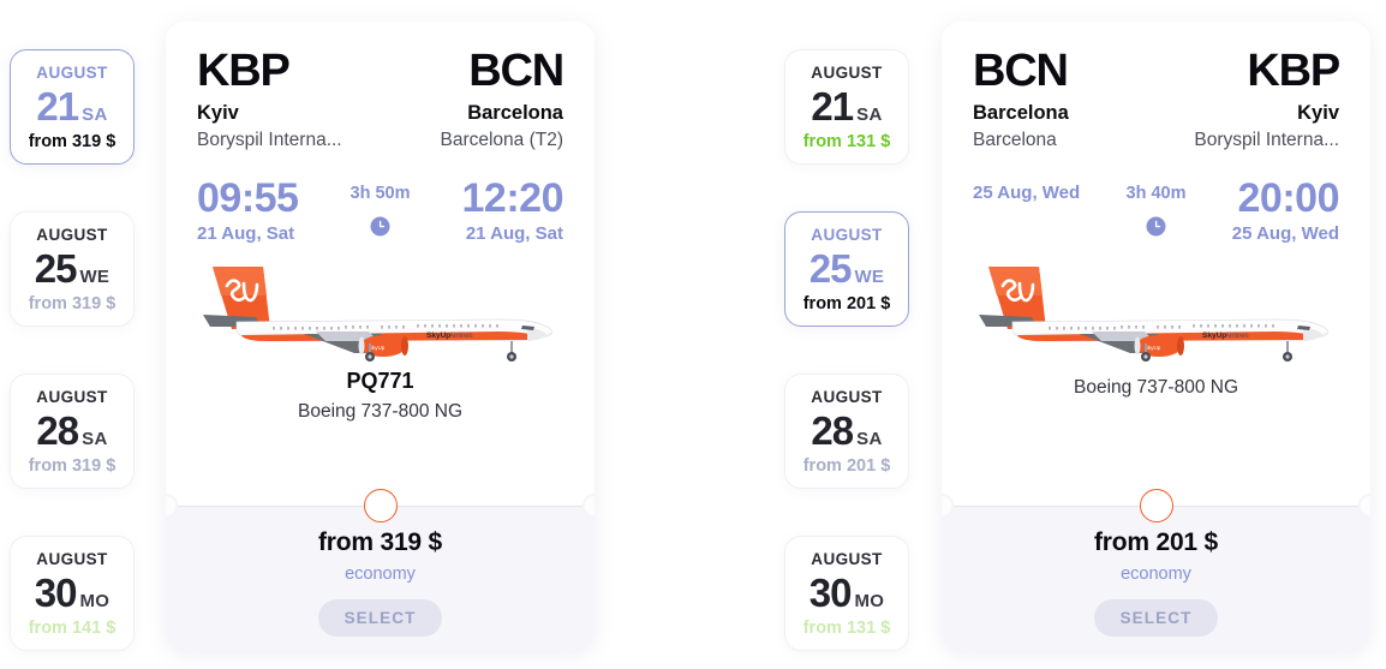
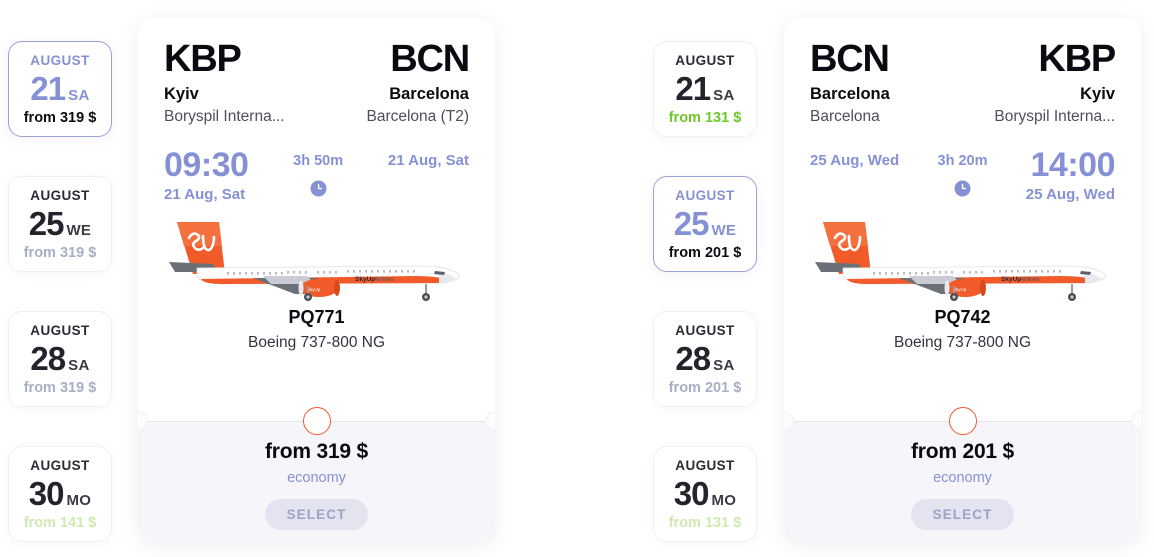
  AUGUST
  21 SA
  from 319 $
  AUGUST
  25 WE
  from 319 $
  AUGUST
  28 SA
  from 319 $
  AUGUST
  30 MO
  from 141 $
  KBP
  Kyiv
  Boryspil Interna...
  BCN
  Barcelona
  Barcelona (T2)
- 09:55
+ 09:30
  21 Aug, Sat
  3h 50m
- 12:20
  21 Aug, Sat
  PQ771
  Boeing 737-800 NG
  from 319 $
  economy
  SELECT
  AUGUST
  21 SA
  from 131 $
  AUGUST
  25 WE
  from 201 $
  AUGUST
  28 SA
  from 201 $
  AUGUST
  30 MO
  from 131 $
  BCN
  Barcelona
  Barcelona
  KBP
  Kyiv
  Boryspil Interna...
  25 Aug, Wed
- 3h 40m
+ 3h 20m
- 20:00
+ 14:00
  25 Aug, Wed
+ PQ742
  Boeing 737-800 NG
  from 201 $
  economy
  SELECT
